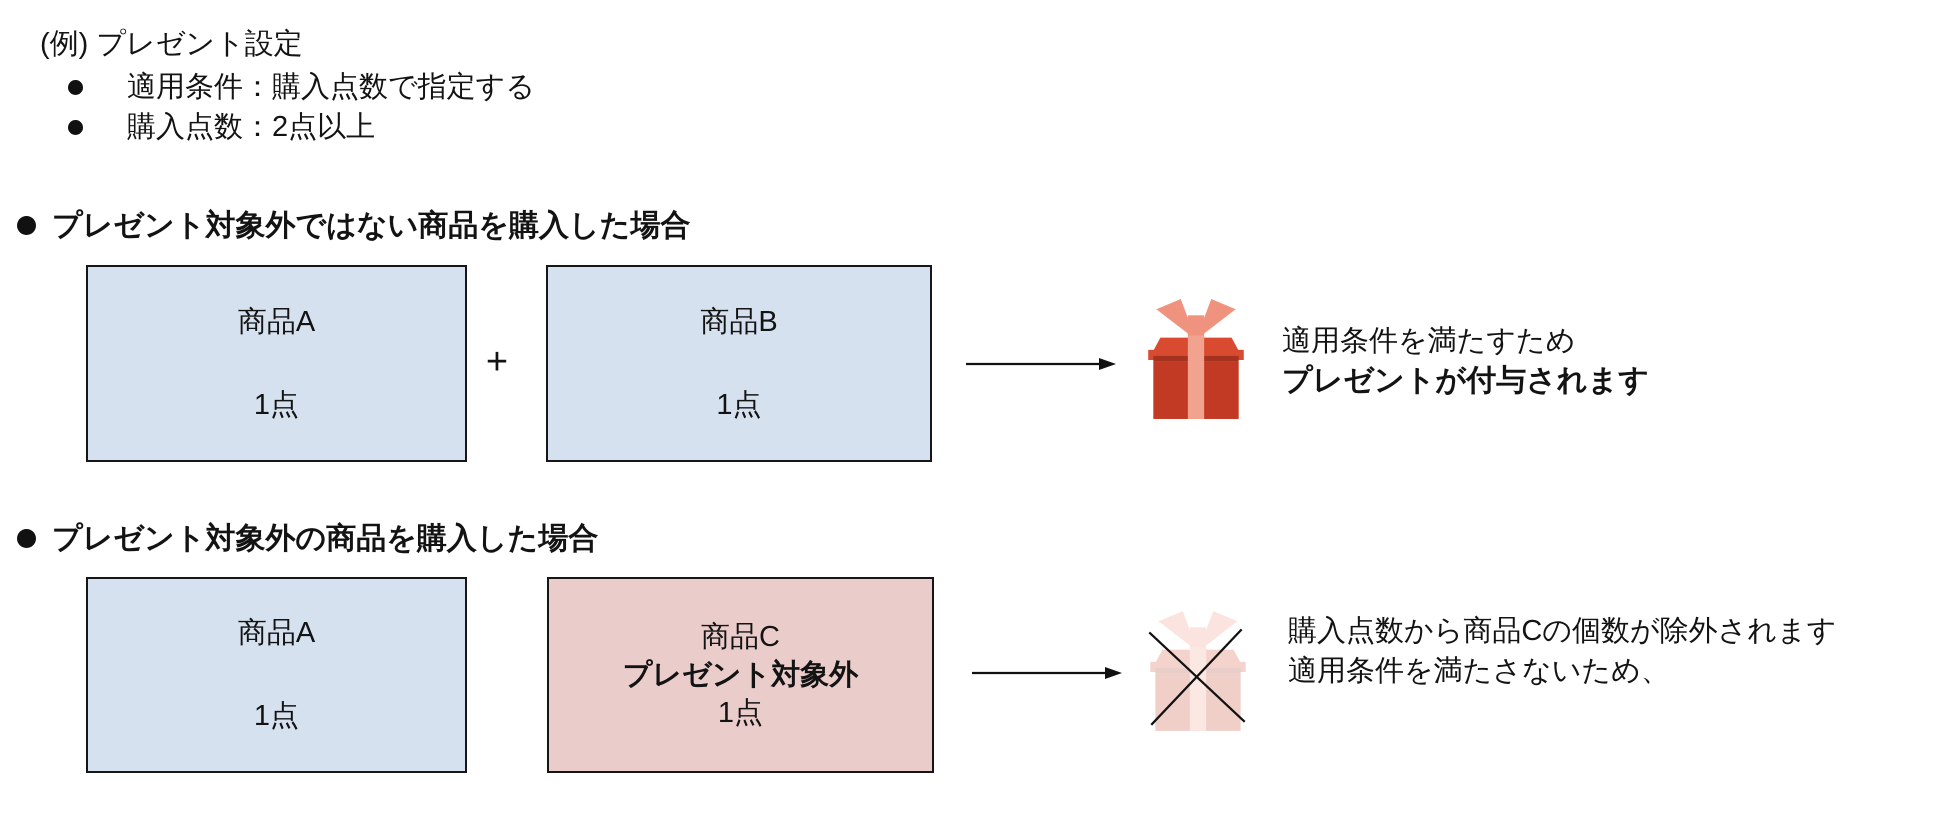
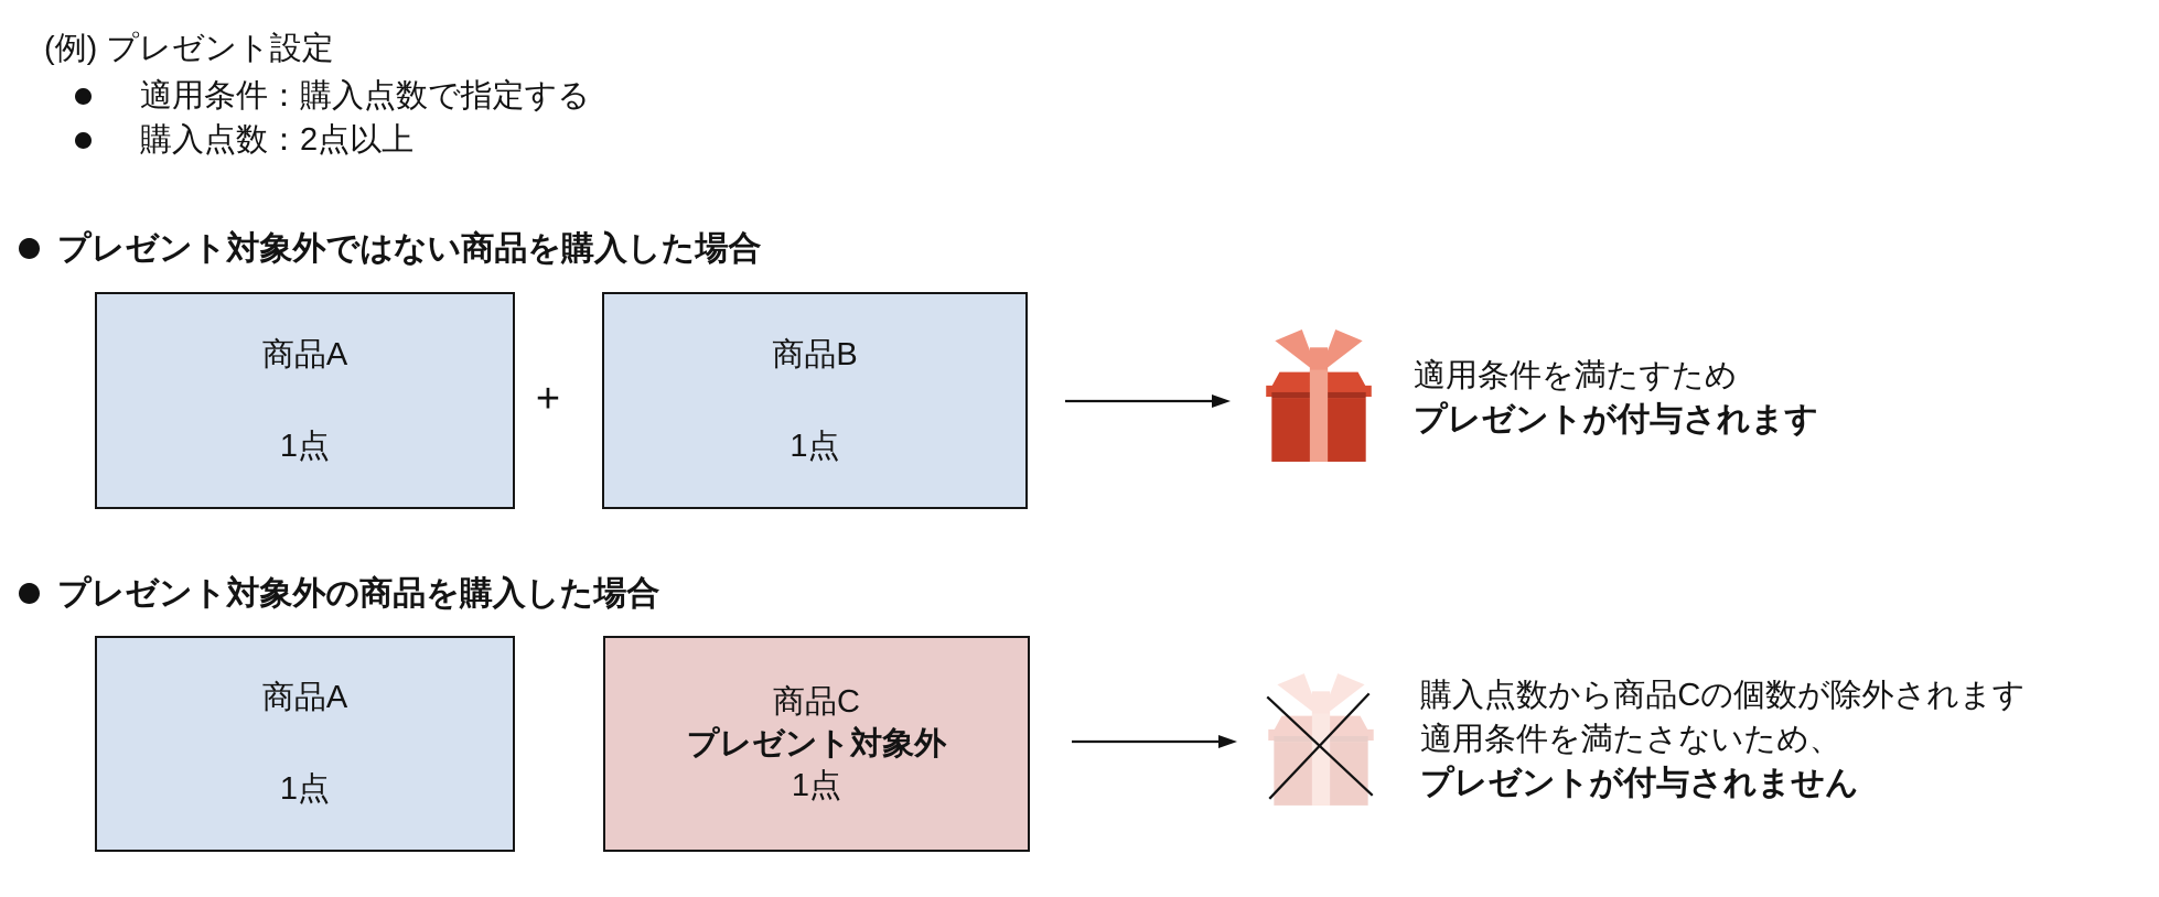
  (例) プレゼント設定
  適用条件：購入点数で指定する
  購入点数：2点以上
  プレゼント対象外ではない商品を購入した場合
  商品A
  1点
  +
  商品B
  1点
  適用条件を満たすため
  プレゼントが付与されます
  プレゼント対象外の商品を購入した場合
  商品A
  1点
  商品C
  プレゼント対象外
  1点
  購入点数から商品Cの個数が除外されます
  適用条件を満たさないため、
+ プレゼントが付与されません
